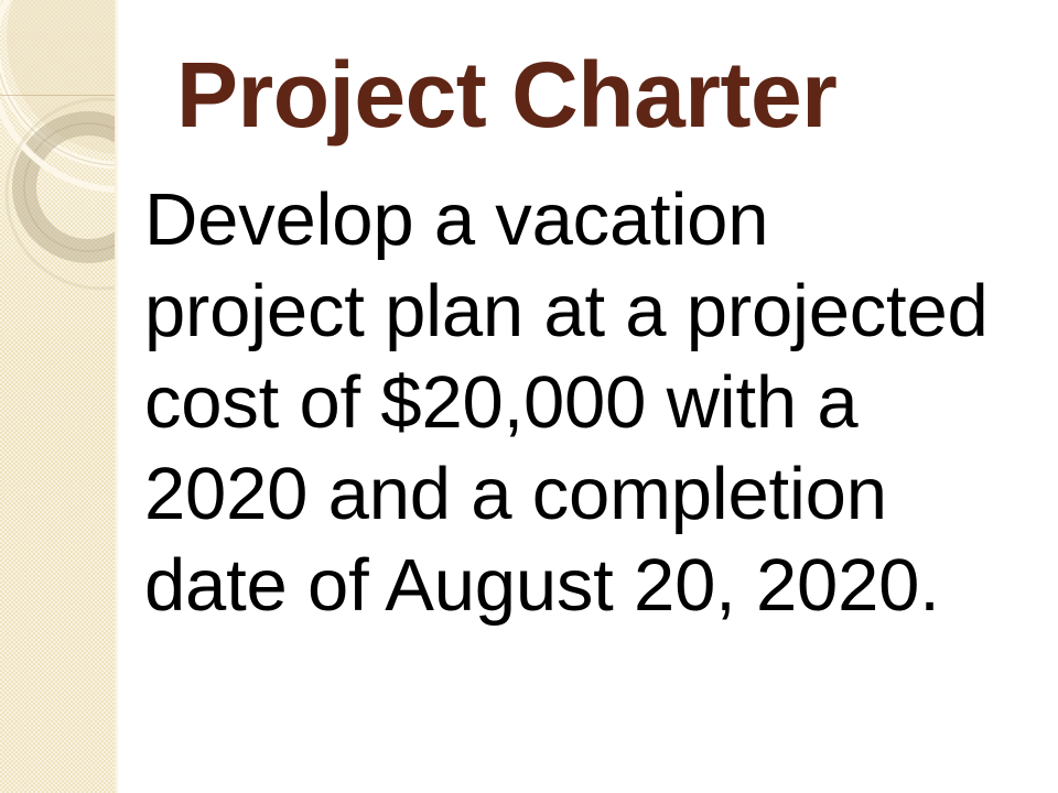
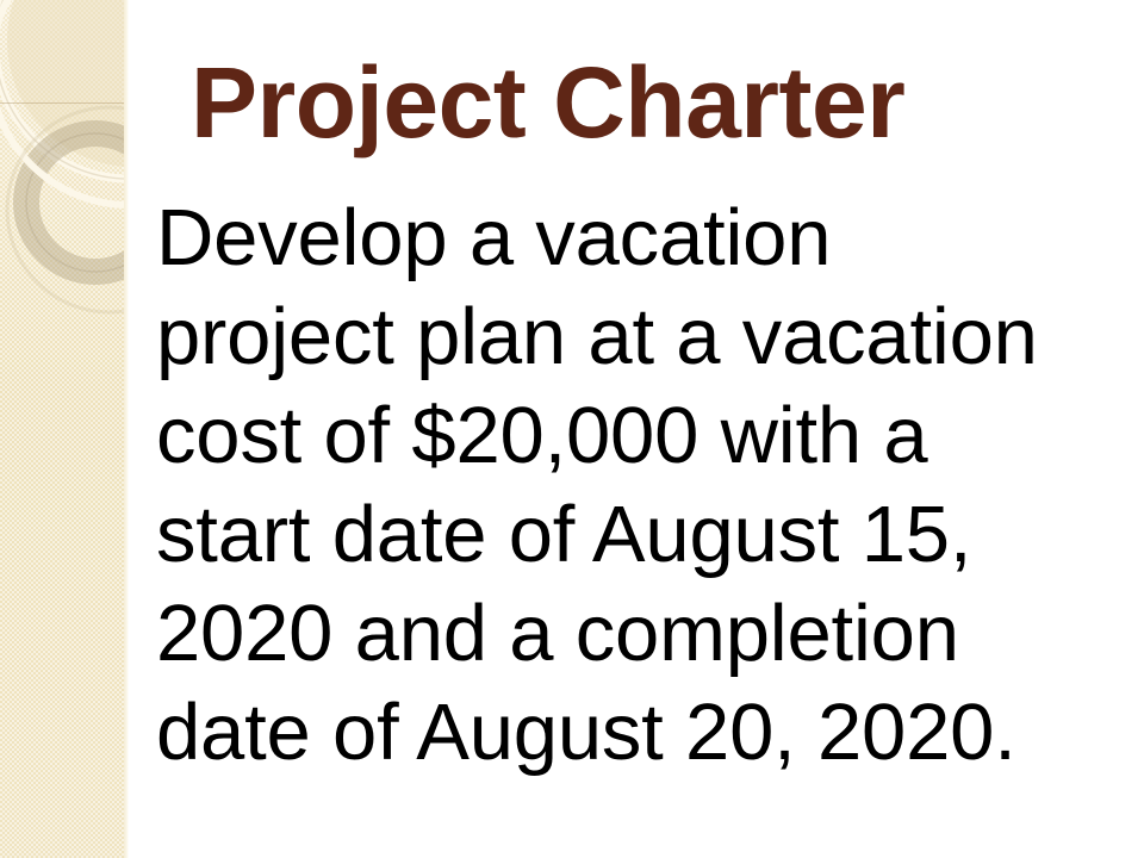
  Project Charter
  Develop a vacation
- project plan at a projected
+ project plan at a vacation
  cost of $20,000 with a
+ start date of August 15,
  2020 and a completion
  date of August 20, 2020.
